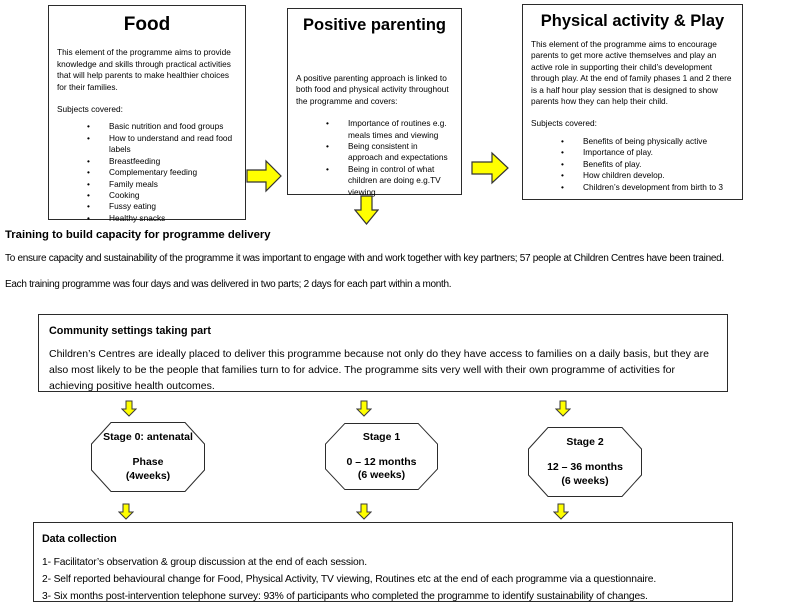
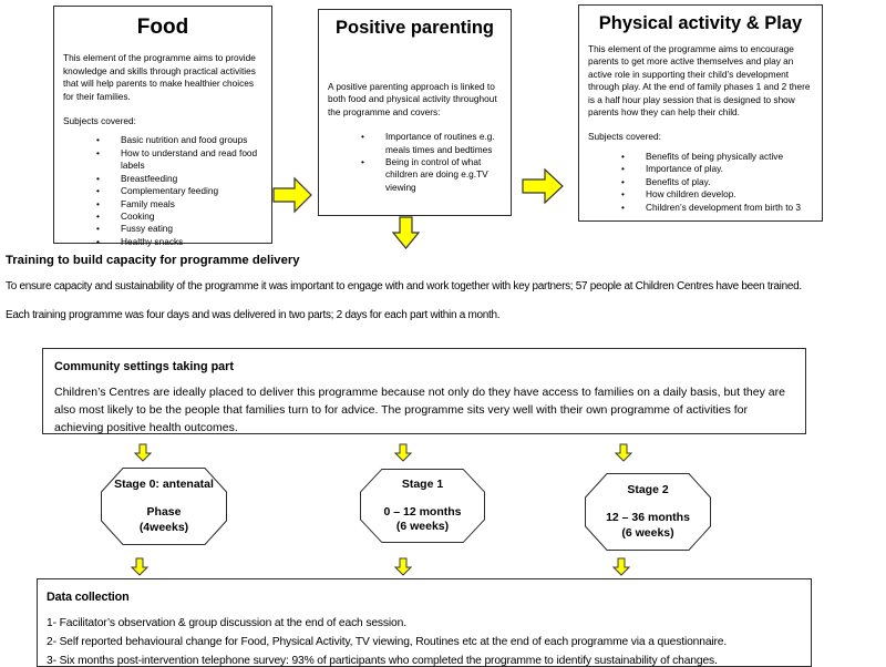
  Food
  This element of the programme aims to provide knowledge and skills through practical activities that will help parents to make healthier choices for their families.
  Subjects covered:
  Basic nutrition and food groups
  How to understand and read food labels
  Breastfeeding
  Complementary feeding
  Family meals
  Cooking
  Fussy eating
  Healthy snacks
  Positive parenting
  A positive parenting approach is linked to both food and physical activity throughout the programme and covers:
- Importance of routines e.g. meals times and viewing
+ Importance of routines e.g. meals times and bedtimes
- Being consistent in approach and expectations
  Being in control of what children are doing e.g.TV viewing
  Physical activity & Play
  This element of the programme aims to encourage parents to get more active themselves and play an active role in supporting their child’s development through play. At the end of family phases 1 and 2 there is a half hour play session that is designed to show parents how they can help their child.
  Subjects covered:
  Benefits of being physically active
  Importance of play.
  Benefits of play.
  How children develop.
  Children’s development from birth to 3
  Training to build capacity for programme delivery
  To ensure capacity and sustainability of the programme it was important to engage with and work together with key partners; 57 people at Children Centres have been trained.
  Each training programme was four days and was delivered in two parts; 2 days for each part within a month.
  Community settings taking part
  Children’s Centres are ideally placed to deliver this programme because not only do they have access to families on a daily basis, but they are also most likely to be the people that families turn to for advice. The programme sits very well with their own programme of activities for achieving positive health outcomes.
  Stage 0: antenatal
  Phase
  (4weeks)
  Stage 1
  0 – 12 months
  (6 weeks)
  Stage 2
  12 – 36 months
  (6 weeks)
  Data collection
  1- Facilitator’s observation & group discussion at the end of each session.
  2- Self reported behavioural change for Food, Physical Activity, TV viewing, Routines etc at the end of each programme via a questionnaire.
  3- Six months post-intervention telephone survey: 93% of participants who completed the programme to identify sustainability of changes.
